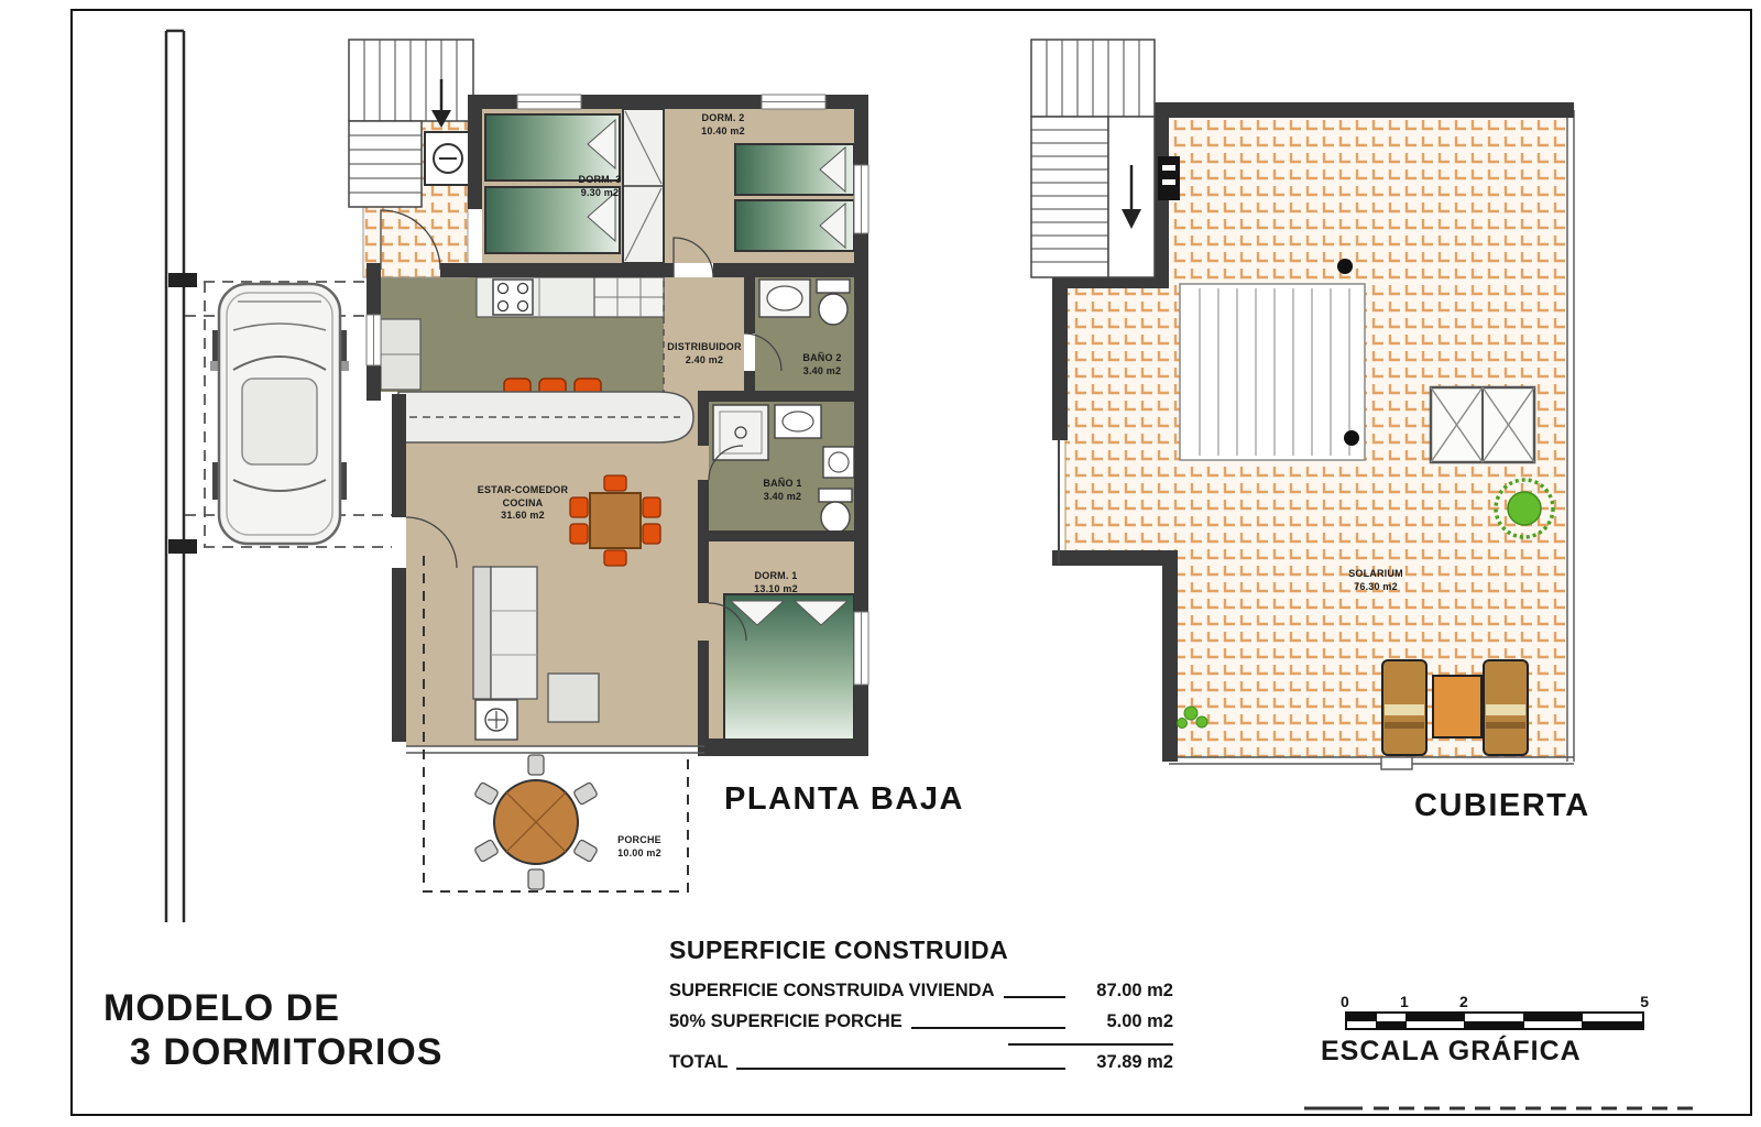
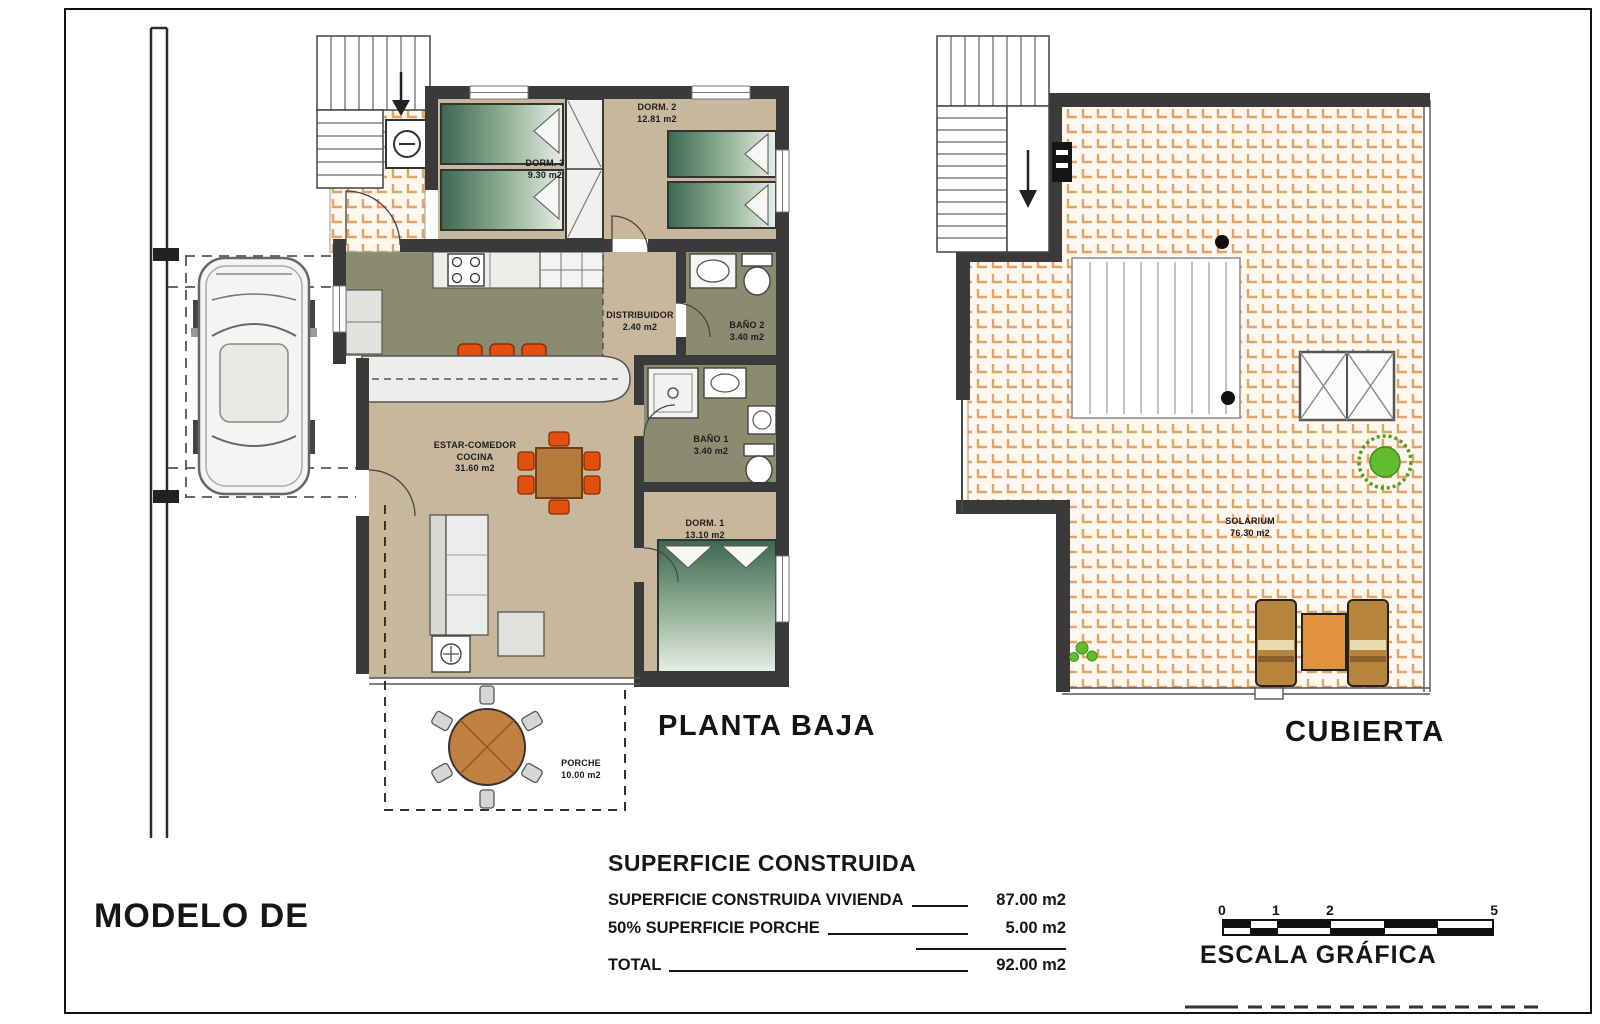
  DORM. 3
  9.30 m2
  DORM. 2
- 10.40 m2
+ 12.81 m2
  DISTRIBUIDOR
  2.40 m2
  BAÑO 2
  3.40 m2
  BAÑO 1
  3.40 m2
  ESTAR-COMEDOR
  COCINA
  31.60 m2
  DORM. 1
  13.10 m2
  PORCHE
  10.00 m2
  SOLARIUM
  76.30 m2
  PLANTA BAJA
  CUBIERTA
  MODELO DE
- 3 DORMITORIOS
  SUPERFICIE CONSTRUIDA
  SUPERFICIE CONSTRUIDA VIVIENDA
  87.00 m2
  50% SUPERFICIE PORCHE
  5.00 m2
  TOTAL
- 37.89 m2
+ 92.00 m2
  0
  1
  2
  5
  ESCALA GRÁFICA
